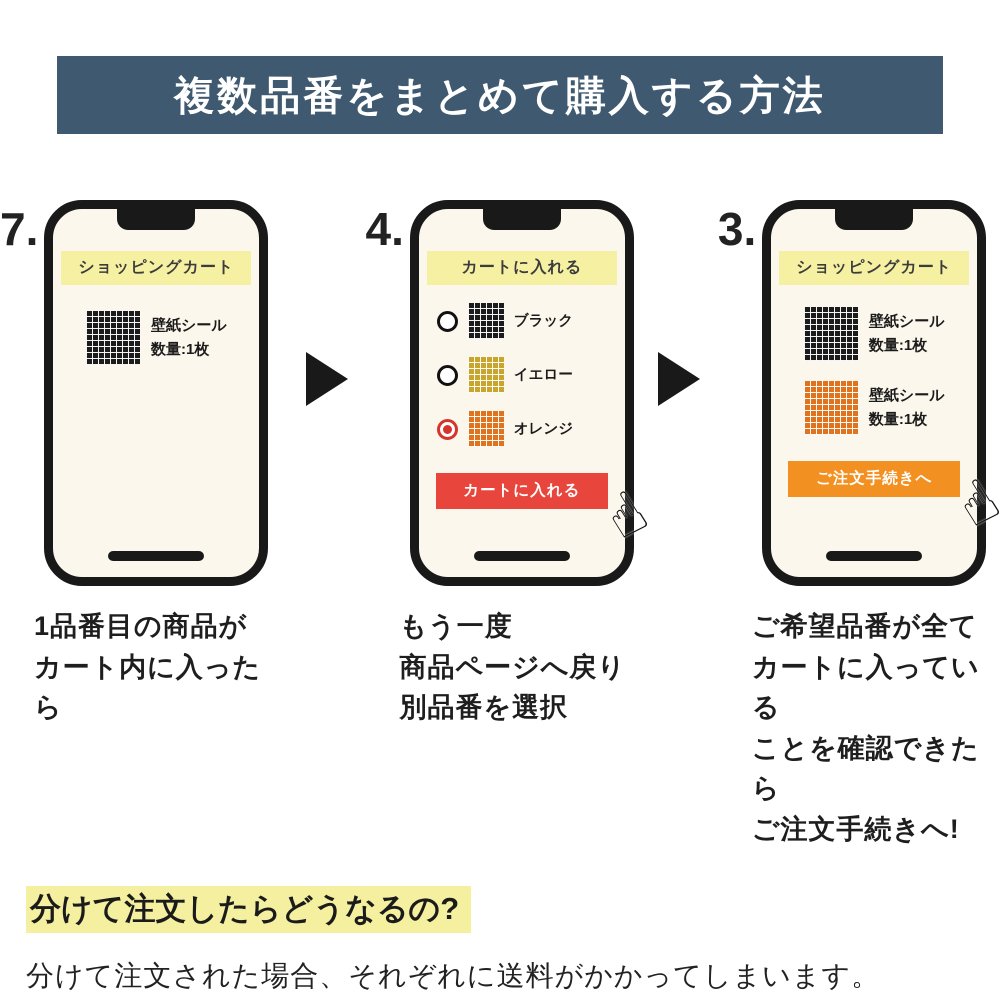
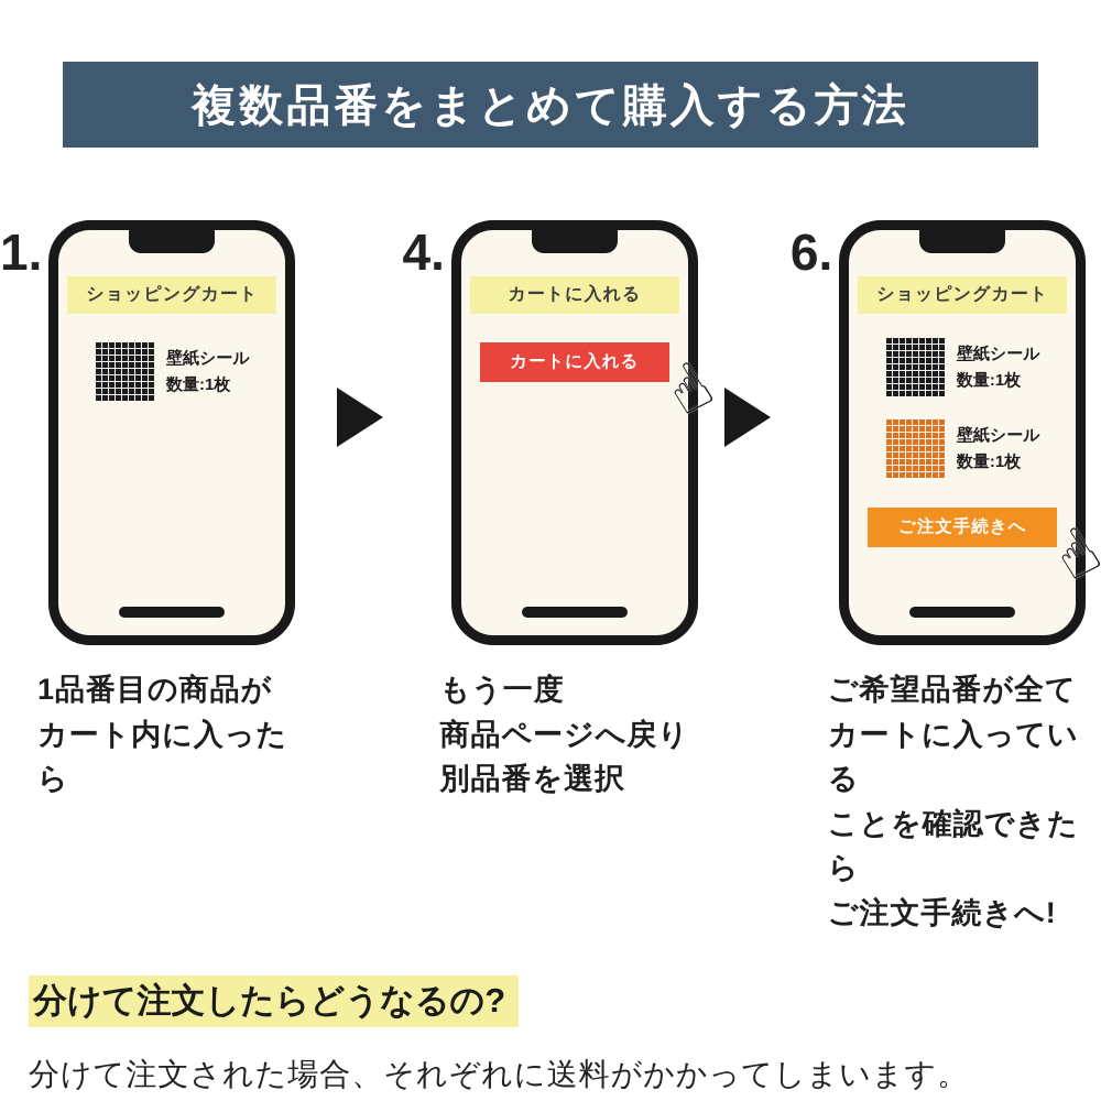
  複数品番をまとめて購入する方法
- 7.
+ 1.
  ショッピングカート
  壁紙シール
  数量:1枚
  1品番目の商品が
  カート内に入ったら
  4.
  カートに入れる
- ブラック
- イエロー
- オレンジ
  カートに入れる
  もう一度
  商品ページへ戻り
  別品番を選択
- 3.
+ 6.
  ショッピングカート
  壁紙シール
  数量:1枚
  壁紙シール
  数量:1枚
  ご注文手続きへ
  ご希望品番が全て
  カートに入っている
  ことを確認できたら
  ご注文手続きへ!
  分けて注文したらどうなるの?
  分けて注文された場合、それぞれに送料がかかってしまいます。
